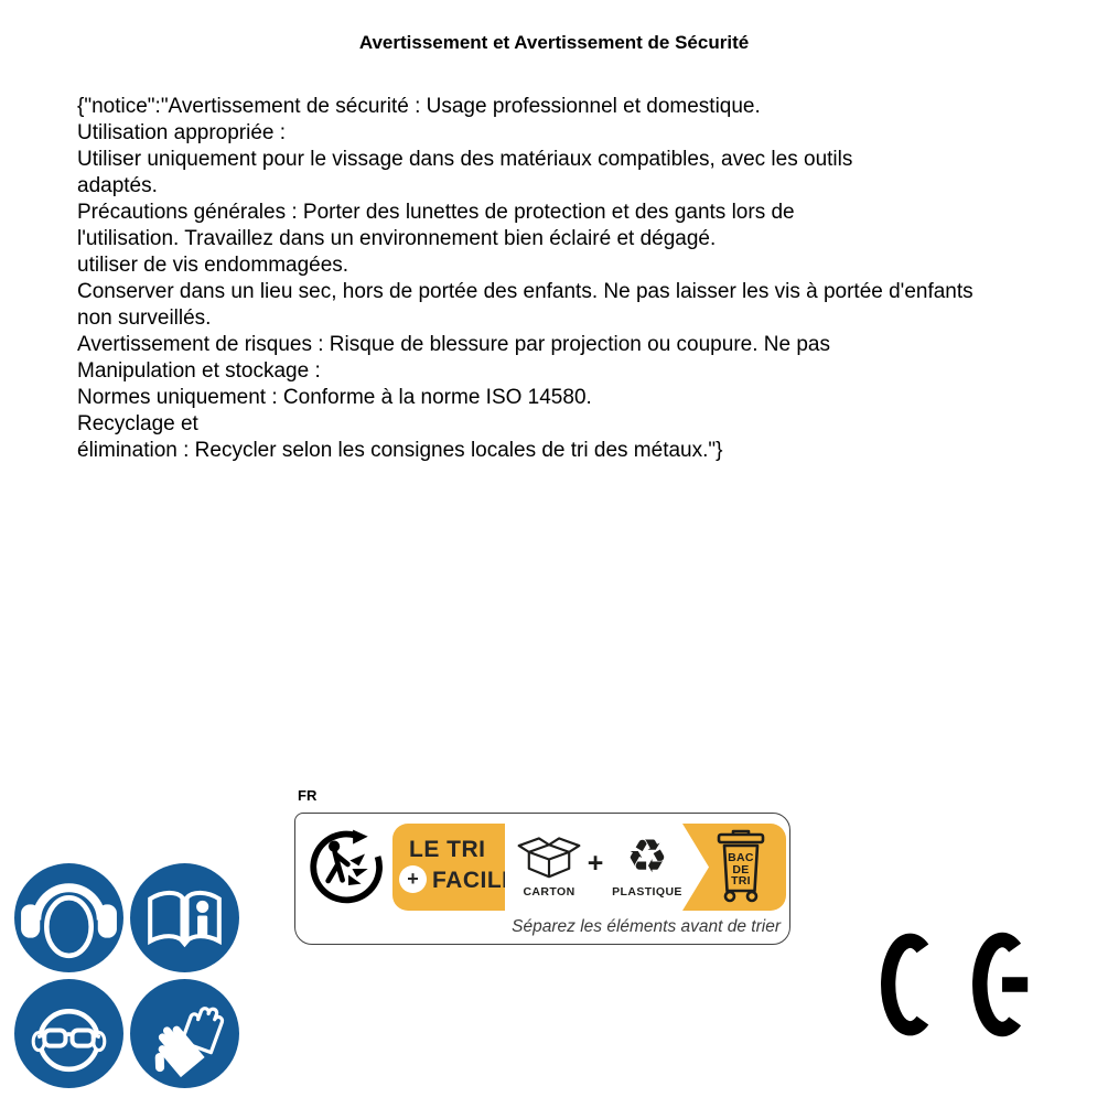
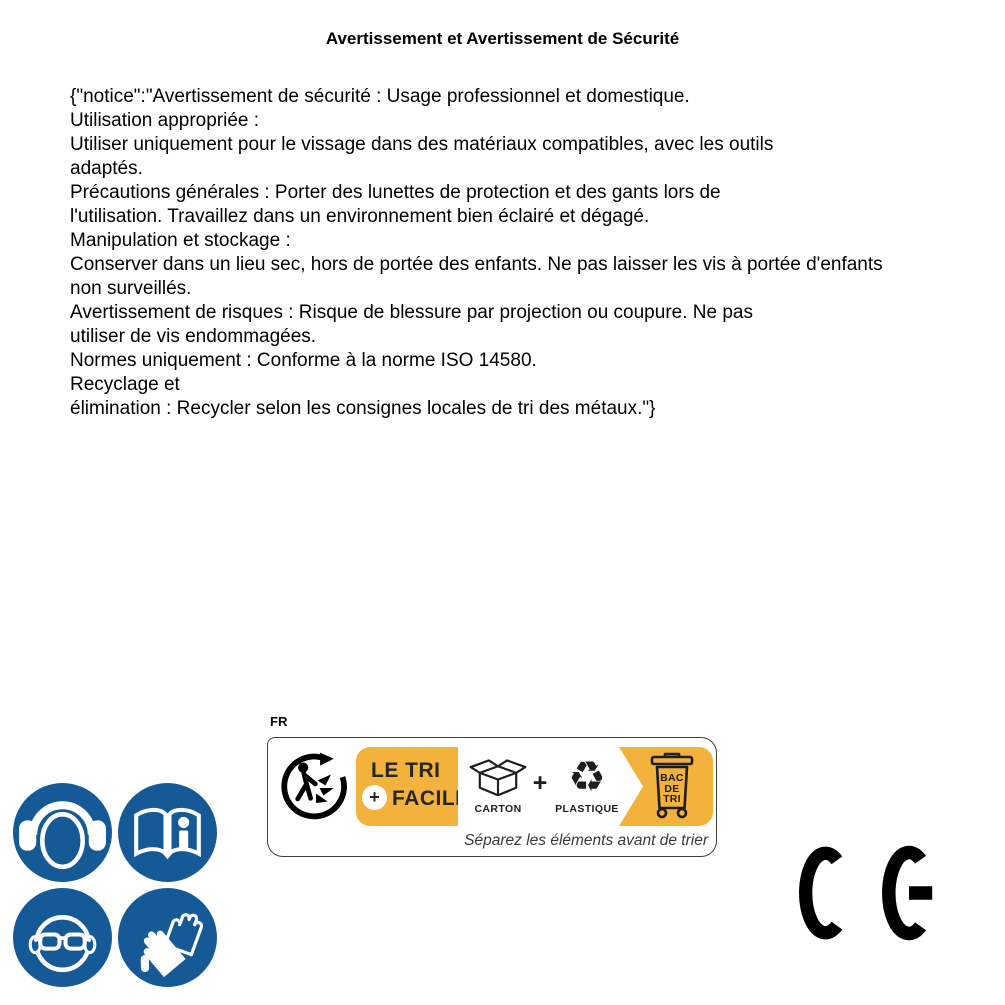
  Avertissement et Avertissement de Sécurité
  {"notice":"Avertissement de sécurité : Usage professionnel et domestique.
  Utilisation appropriée :
  Utiliser uniquement pour le vissage dans des matériaux compatibles, avec les outils
  adaptés.
  Précautions générales : Porter des lunettes de protection et des gants lors de
  l'utilisation. Travaillez dans un environnement bien éclairé et dégagé.
- utiliser de vis endommagées.
+ Manipulation et stockage :
  Conserver dans un lieu sec, hors de portée des enfants. Ne pas laisser les vis à portée d'enfants
  non surveillés.
  Avertissement de risques : Risque de blessure par projection ou coupure. Ne pas
- Manipulation et stockage :
+ utiliser de vis endommagées.
  Normes uniquement : Conforme à la norme ISO 14580.
  Recyclage et
  élimination : Recycler selon les consignes locales de tri des métaux."}
  FR
  LE TRI
  +
  FACIL
  CARTON
  +
  ♻
  PLASTIQUE
  BAC
  DE
  TRI
  Séparez les éléments avant de trier
